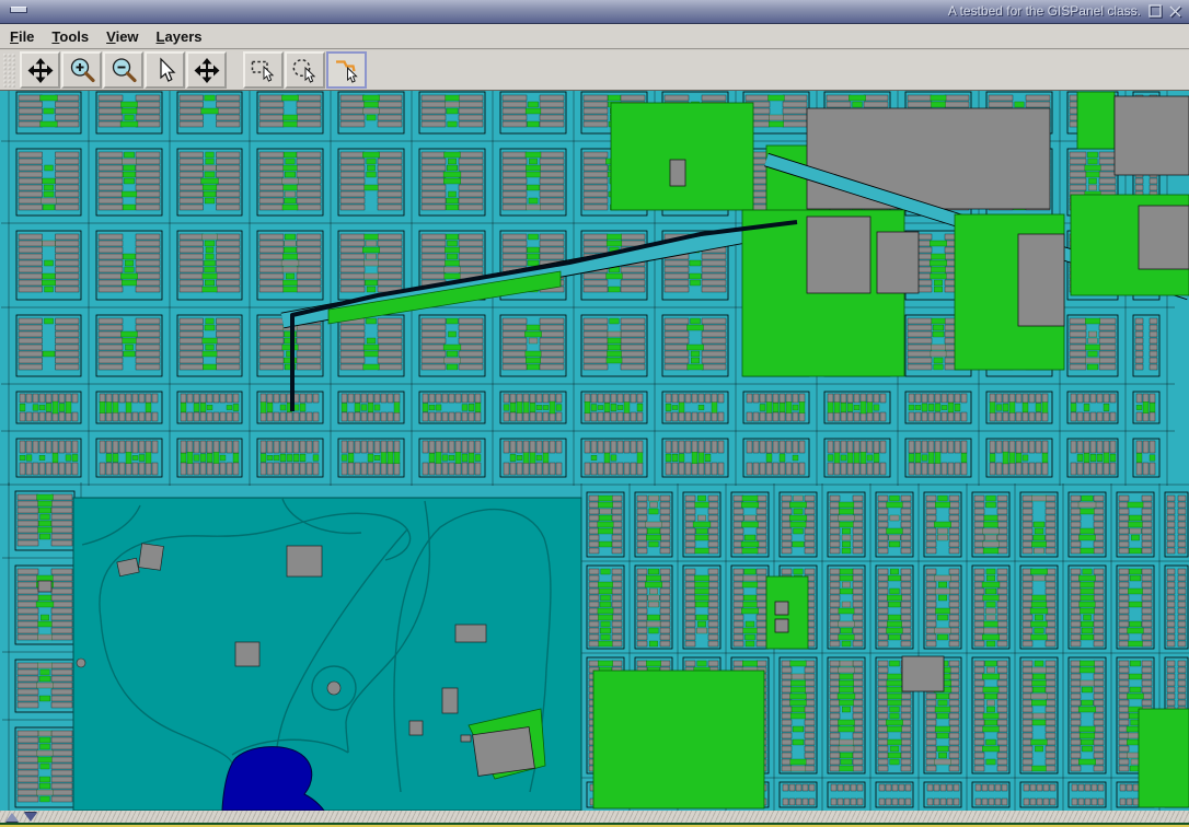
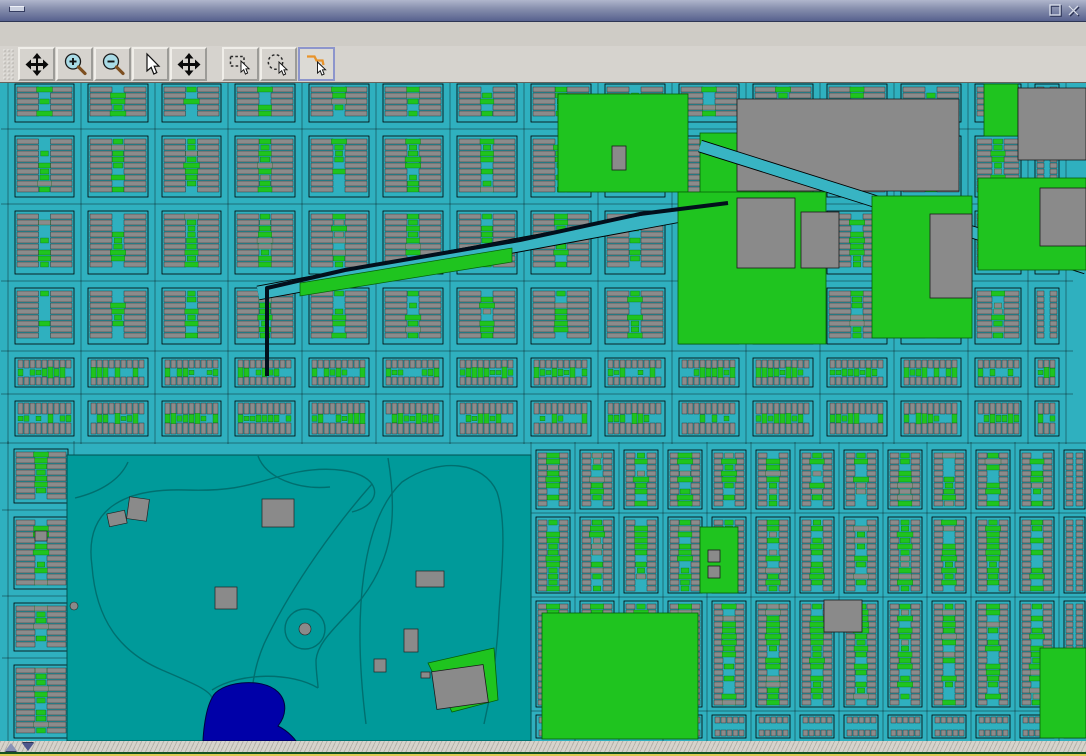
- A testbed for the GISPanel class.
- File
- Tools
- View
- Layers
